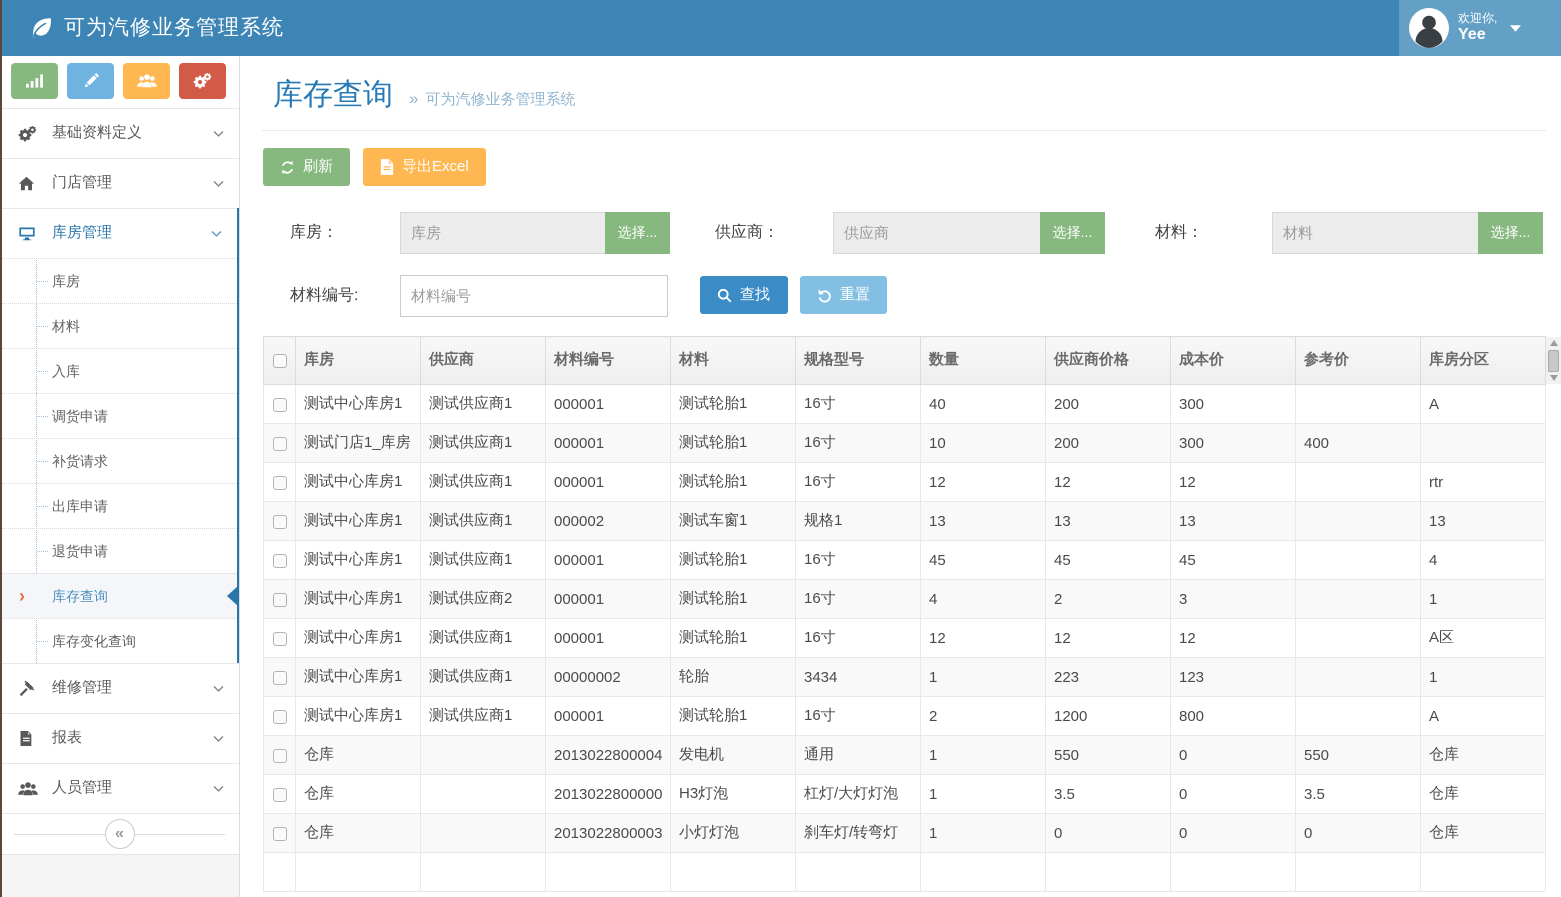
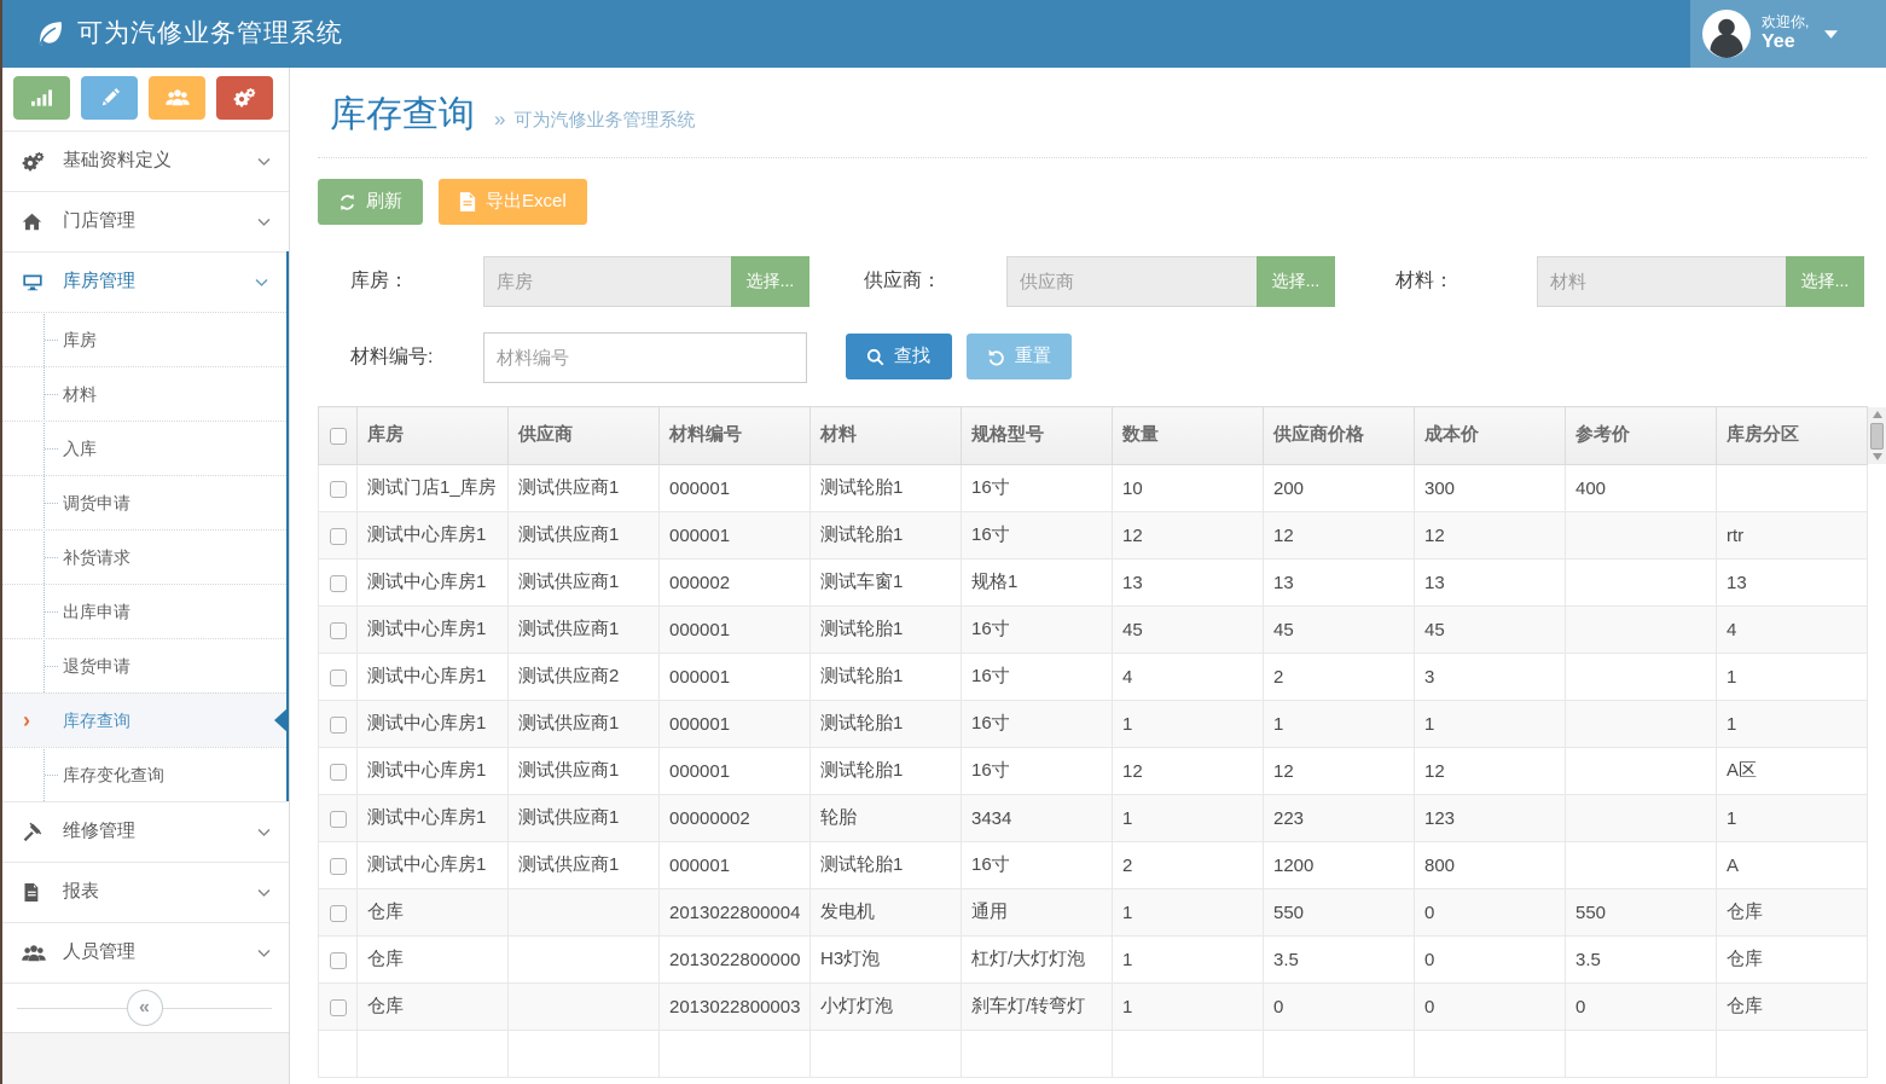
  可为汽修业务管理系统
  欢迎你,
  Yee
  基础资料定义
  门店管理
  库房管理
  库房
  材料
  入库
  调货申请
  补货请求
  出库申请
  退货申请
  ›
  库存查询
  库存变化查询
  维修管理
  报表
  人员管理
  «
  库存查询
  »
  可为汽修业务管理系统
  刷新
  导出Excel
  库房：
  库房
  选择...
  供应商：
  供应商
  选择...
  材料：
  材料
  选择...
  材料编号:
  材料编号
  查找
  重置
  	库房	供应商	材料编号	材料	规格型号	数量	供应商价格	成本价	参考价	库房分区
- 	测试中心库房1	测试供应商1	000001	测试轮胎1	16寸	40	200	300		A
  	测试门店1_库房	测试供应商1	000001	测试轮胎1	16寸	10	200	300	400
  	测试中心库房1	测试供应商1	000001	测试轮胎1	16寸	12	12	12		rtr
  	测试中心库房1	测试供应商1	000002	测试车窗1	规格1	13	13	13		13
  	测试中心库房1	测试供应商1	000001	测试轮胎1	16寸	45	45	45		4
  	测试中心库房1	测试供应商2	000001	测试轮胎1	16寸	4	2	3		1
+ 	测试中心库房1	测试供应商1	000001	测试轮胎1	16寸	1	1	1		1
  	测试中心库房1	测试供应商1	000001	测试轮胎1	16寸	12	12	12		A区
  	测试中心库房1	测试供应商1	00000002	轮胎	3434	1	223	123		1
  	测试中心库房1	测试供应商1	000001	测试轮胎1	16寸	2	1200	800		A
  	仓库		2013022800004	发电机	通用	1	550	0	550	仓库
  	仓库		2013022800000	H3灯泡	杠灯/大灯灯泡	1	3.5	0	3.5	仓库
  	仓库		2013022800003	小灯灯泡	刹车灯/转弯灯	1	0	0	0	仓库
